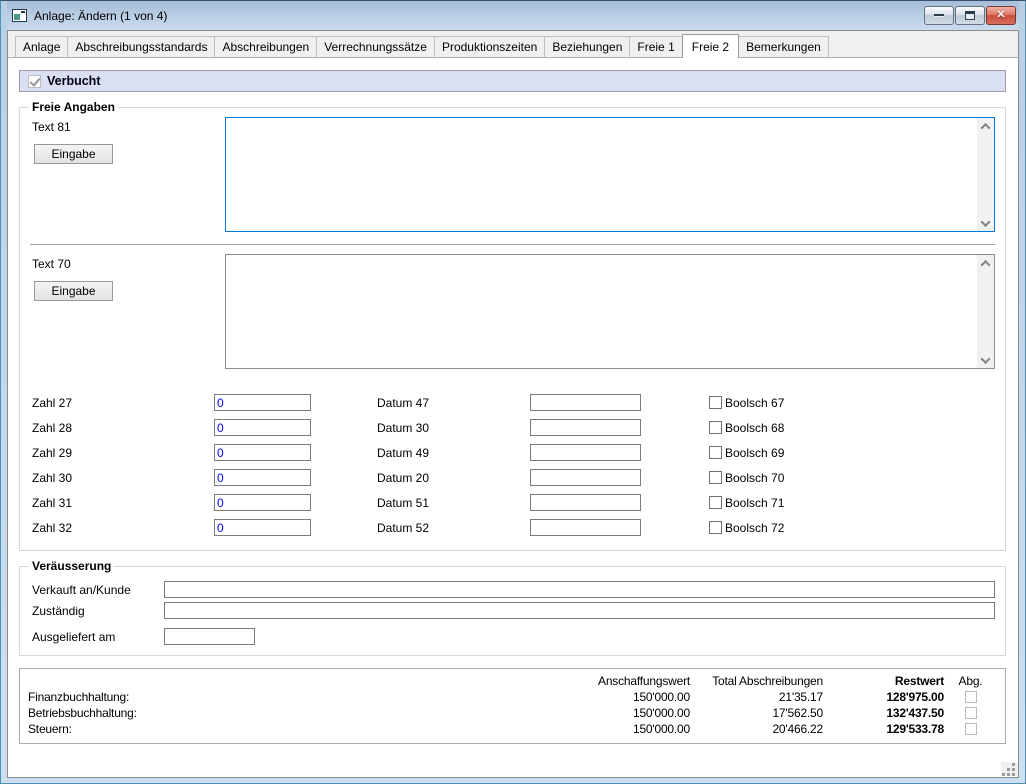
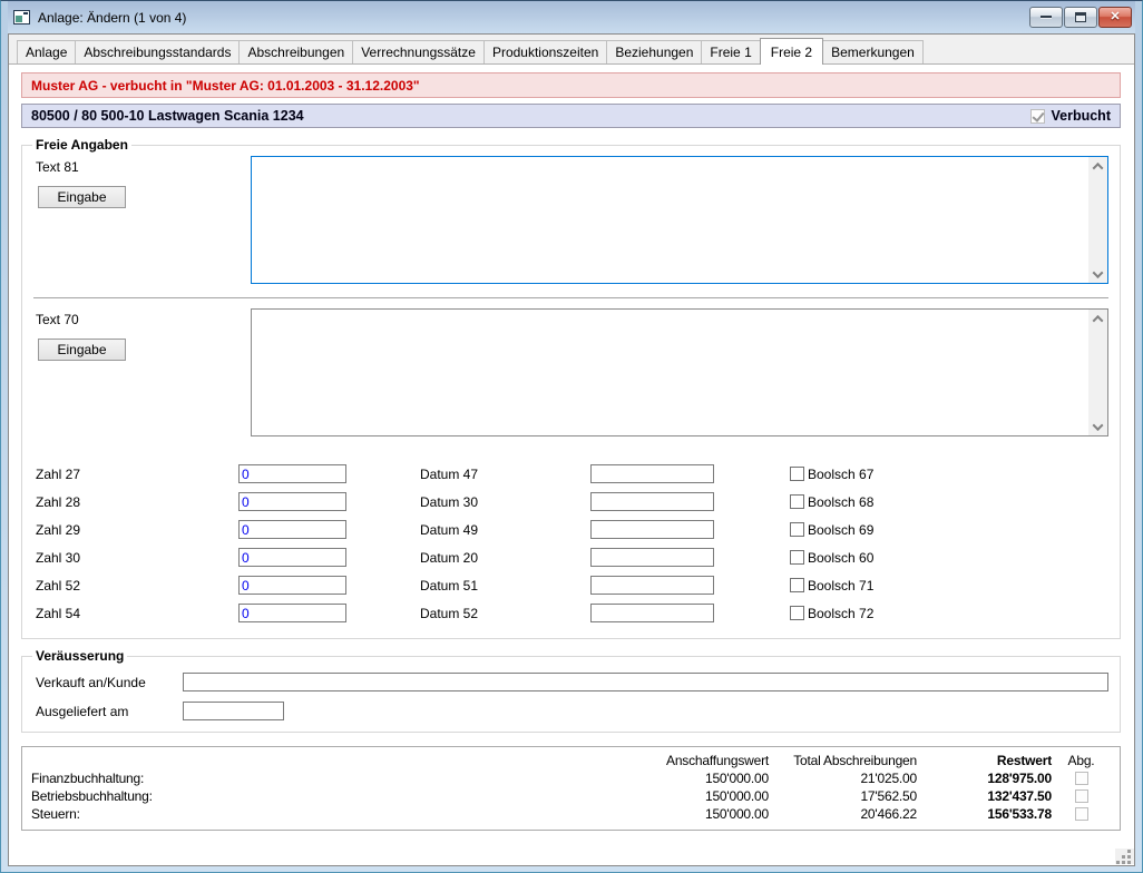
  Anlage: Ändern (1 von 4)
  ✕
  Anlage
  Abschreibungsstandards
  Abschreibungen
  Verrechnungssätze
  Produktionszeiten
  Beziehungen
  Freie 1
  Freie 2
  Bemerkungen
+ Muster AG - verbucht in "Muster AG: 01.01.2003 - 31.12.2003"
+ 80500 / 80 500-10 Lastwagen Scania 1234
  Verbucht
  Freie Angaben
  Text 81
  Eingabe
  Text 70
  Eingabe
  Zahl 27
  0
  Datum 47
  Boolsch 67
  Zahl 28
  0
  Datum 30
  Boolsch 68
  Zahl 29
  0
  Datum 49
  Boolsch 69
  Zahl 30
  0
  Datum 20
- Boolsch 70
+ Boolsch 60
- Zahl 31
+ Zahl 52
  0
  Datum 51
  Boolsch 71
- Zahl 32
+ Zahl 54
  0
  Datum 52
  Boolsch 72
  Veräusserung
  Verkauft an/Kunde
- Zuständig
  Ausgeliefert am
  Anschaffungswert
  Total Abschreibungen
  Restwert
  Abg.
  Finanzbuchhaltung:
  150'000.00
- 21'35.17
+ 21'025.00
  128'975.00
  Betriebsbuchhaltung:
  150'000.00
  17'562.50
  132'437.50
  Steuern:
  150'000.00
  20'466.22
- 129'533.78
+ 156'533.78
